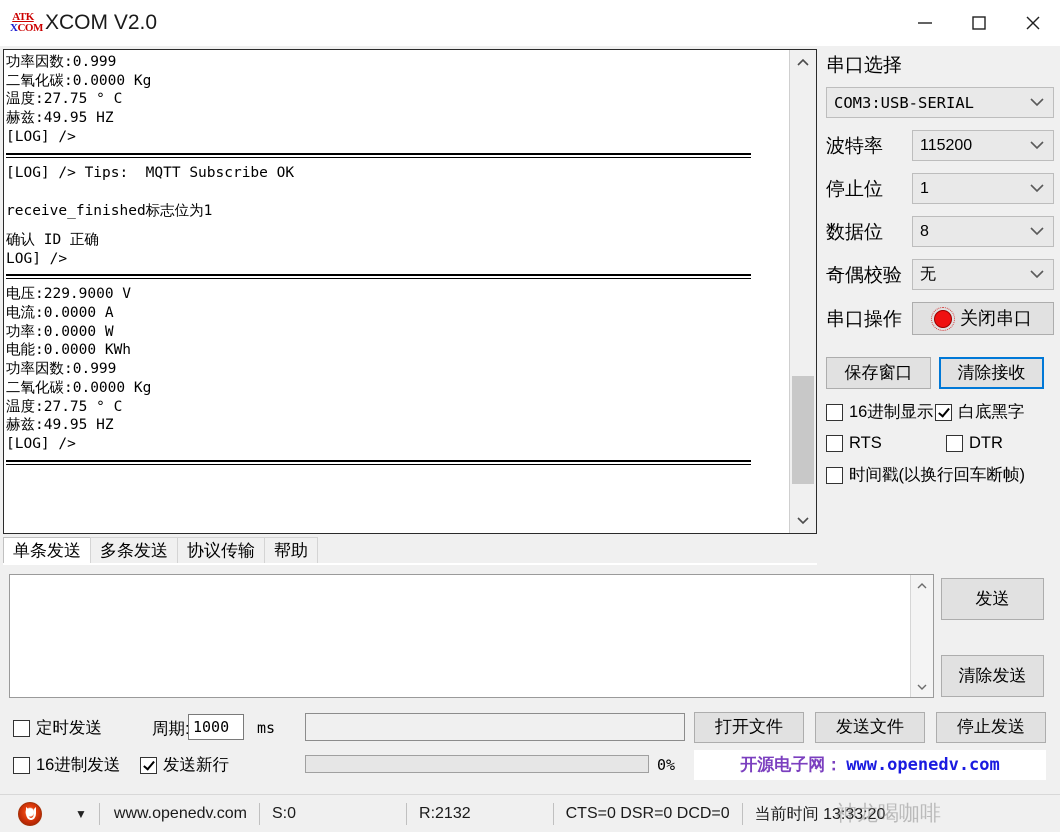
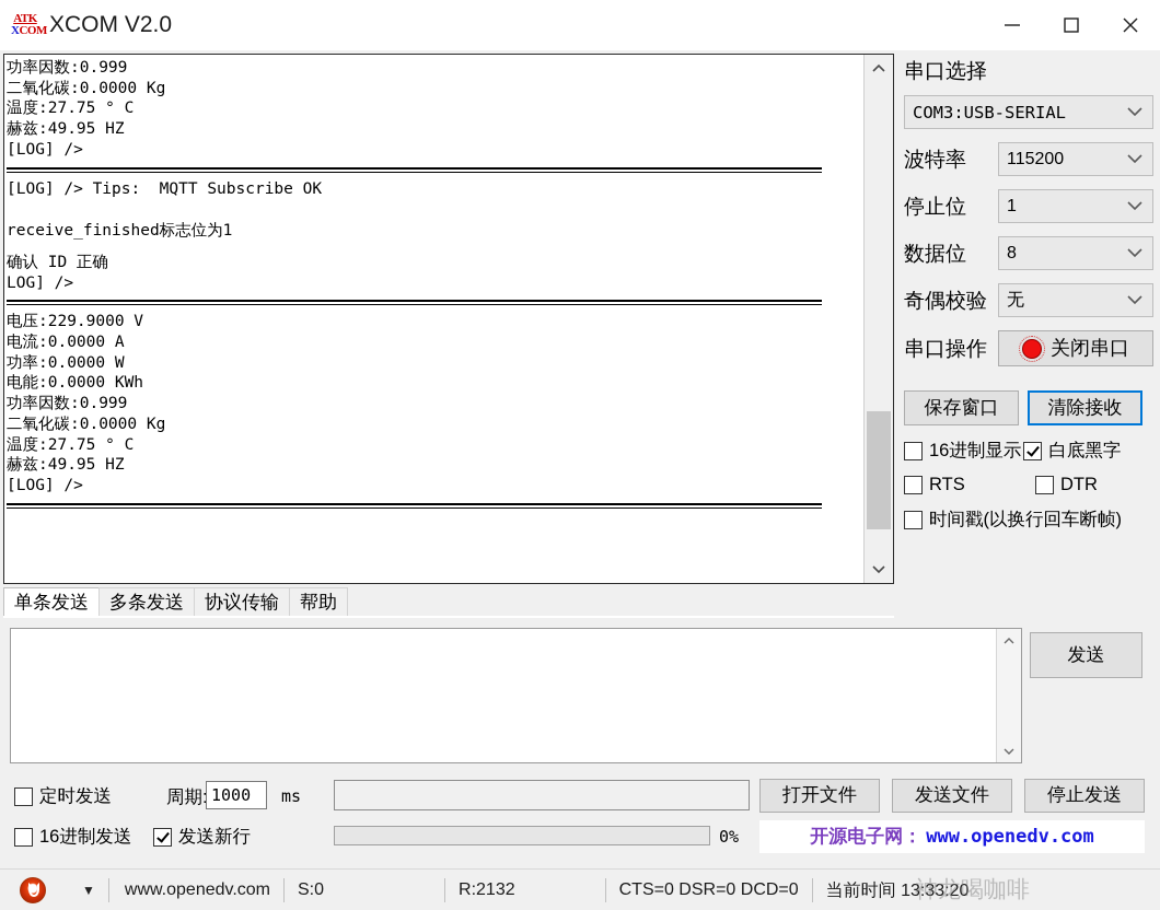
  ATK
  XCOM
  XCOM V2.0
  功率因数:0.999
  二氧化碳:0.0000 Kg
  温度:27.75 ° C
  赫兹:49.95 HZ
  [LOG] />
  [LOG] /> Tips: MQTT Subscribe OK
  receive_finished标志位为1
  确认 ID 正确
  LOG] />
  电压:229.9000 V
  电流:0.0000 A
  功率:0.0000 W
  电能:0.0000 KWh
  功率因数:0.999
  二氧化碳:0.0000 Kg
  温度:27.75 ° C
  赫兹:49.95 HZ
  [LOG] />
  单条发送
  多条发送
  协议传输
  帮助
  发送
- 清除发送
  定时发送
  1000
  ms
  16进制发送
  发送新行
  0%
  打开文件
  发送文件
  停止发送
  开源电子网：
  www.openedv.com
  串口选择
  COM3:USB-SERIAL
  波特率
  115200
  停止位
  1
  数据位
  8
  奇偶校验
  无
  串口操作
  关闭串口
  保存窗口
  清除接收
  16进制显示
  白底黑字
  RTS
  DTR
  时间戳(以换行回车断帧)
  ▼
  www.openedv.com
  S:0
  R:2132
  CTS=0 DSR=0 DCD=0
  当前时间 13:33:20
  神龙喝咖啡
